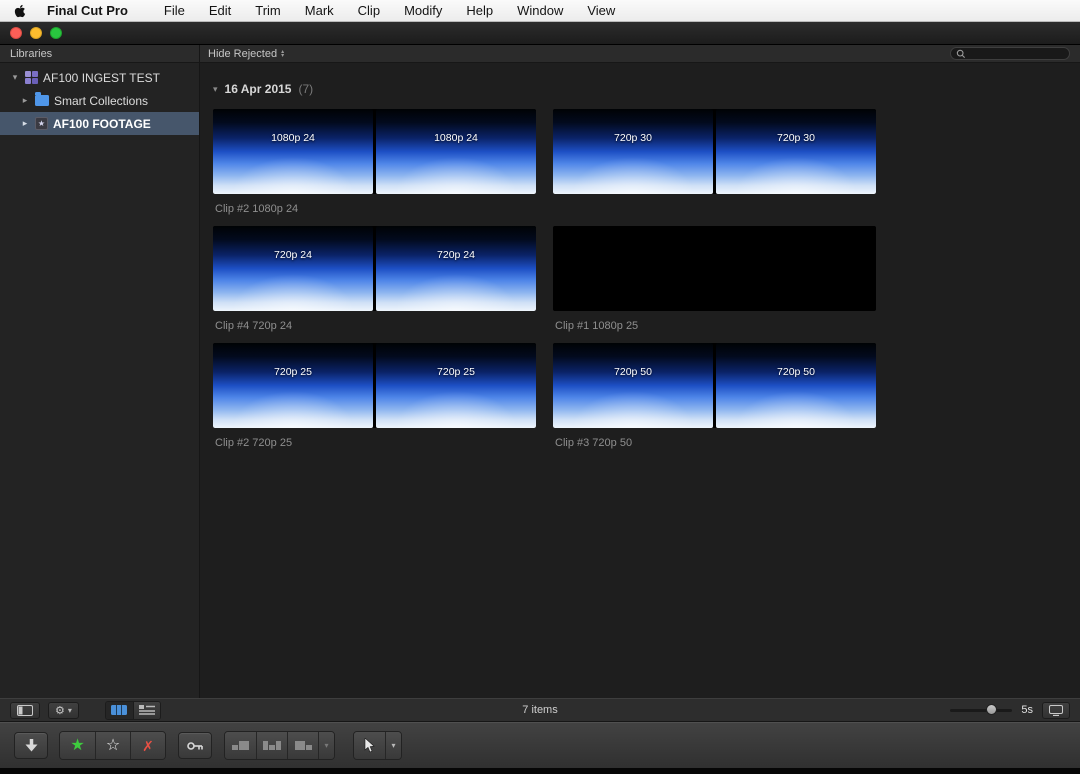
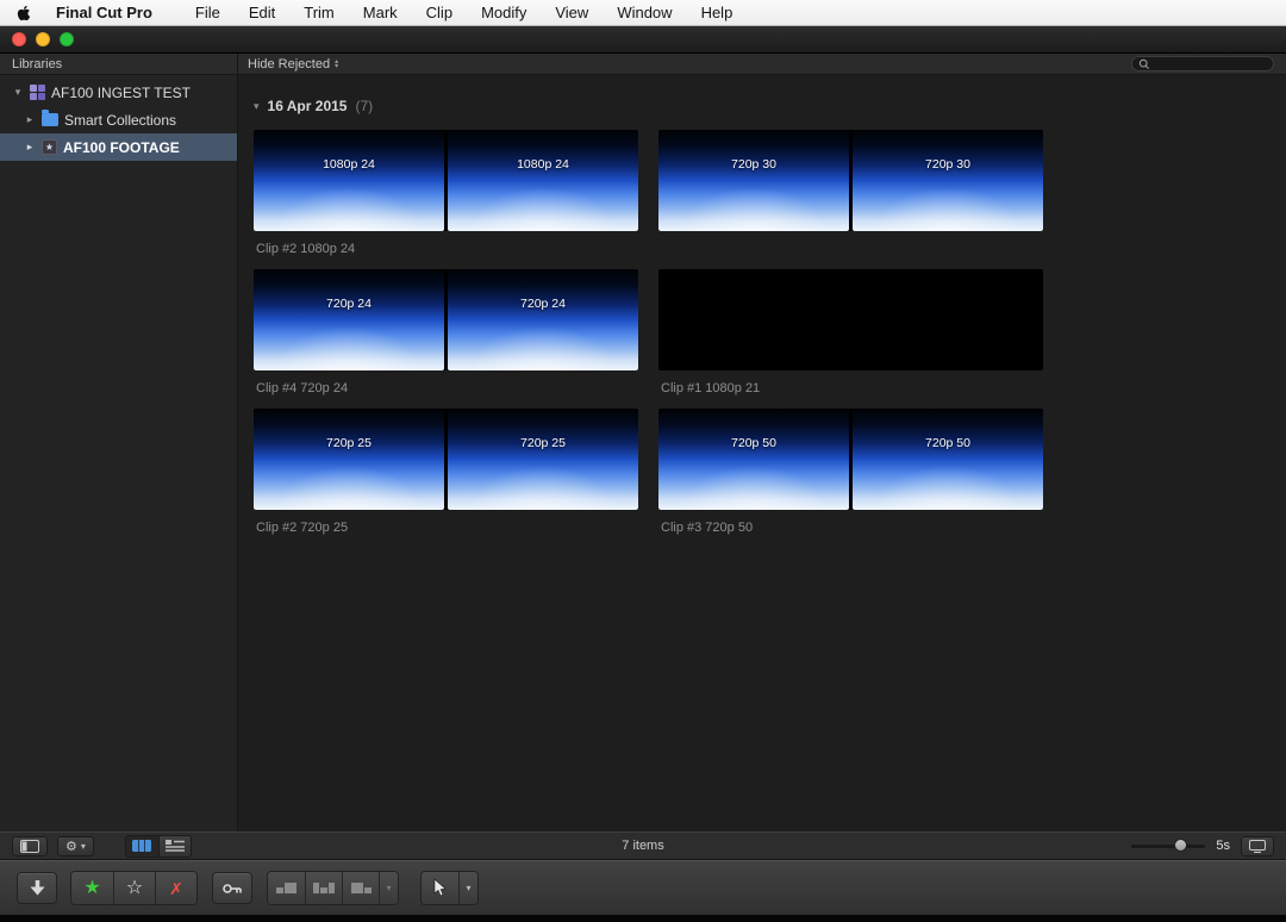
  Final Cut Pro
  File
  Edit
  Trim
  Mark
  Clip
  Modify
- Help
+ View
  Window
- View
+ Help
  Libraries
  Hide Rejected
  ▾
  AF100 INGEST TEST
  ▸
  Smart Collections
  ▸
  ★
  AF100 FOOTAGE
  ▾
  16 Apr 2015
  (7)
  1080p 24
  1080p 24
  Clip #2 1080p 24
  720p 30
  720p 30
  720p 24
  720p 24
  Clip #4 720p 24
- Clip #1 1080p 25
+ Clip #1 1080p 21
  720p 25
  720p 25
  Clip #2 720p 25
  720p 50
  720p 50
  Clip #3 720p 50
  ⚙
  ▾
  7 items
  5s
  ★
  ☆
  ✗
  ▾
  ▾
